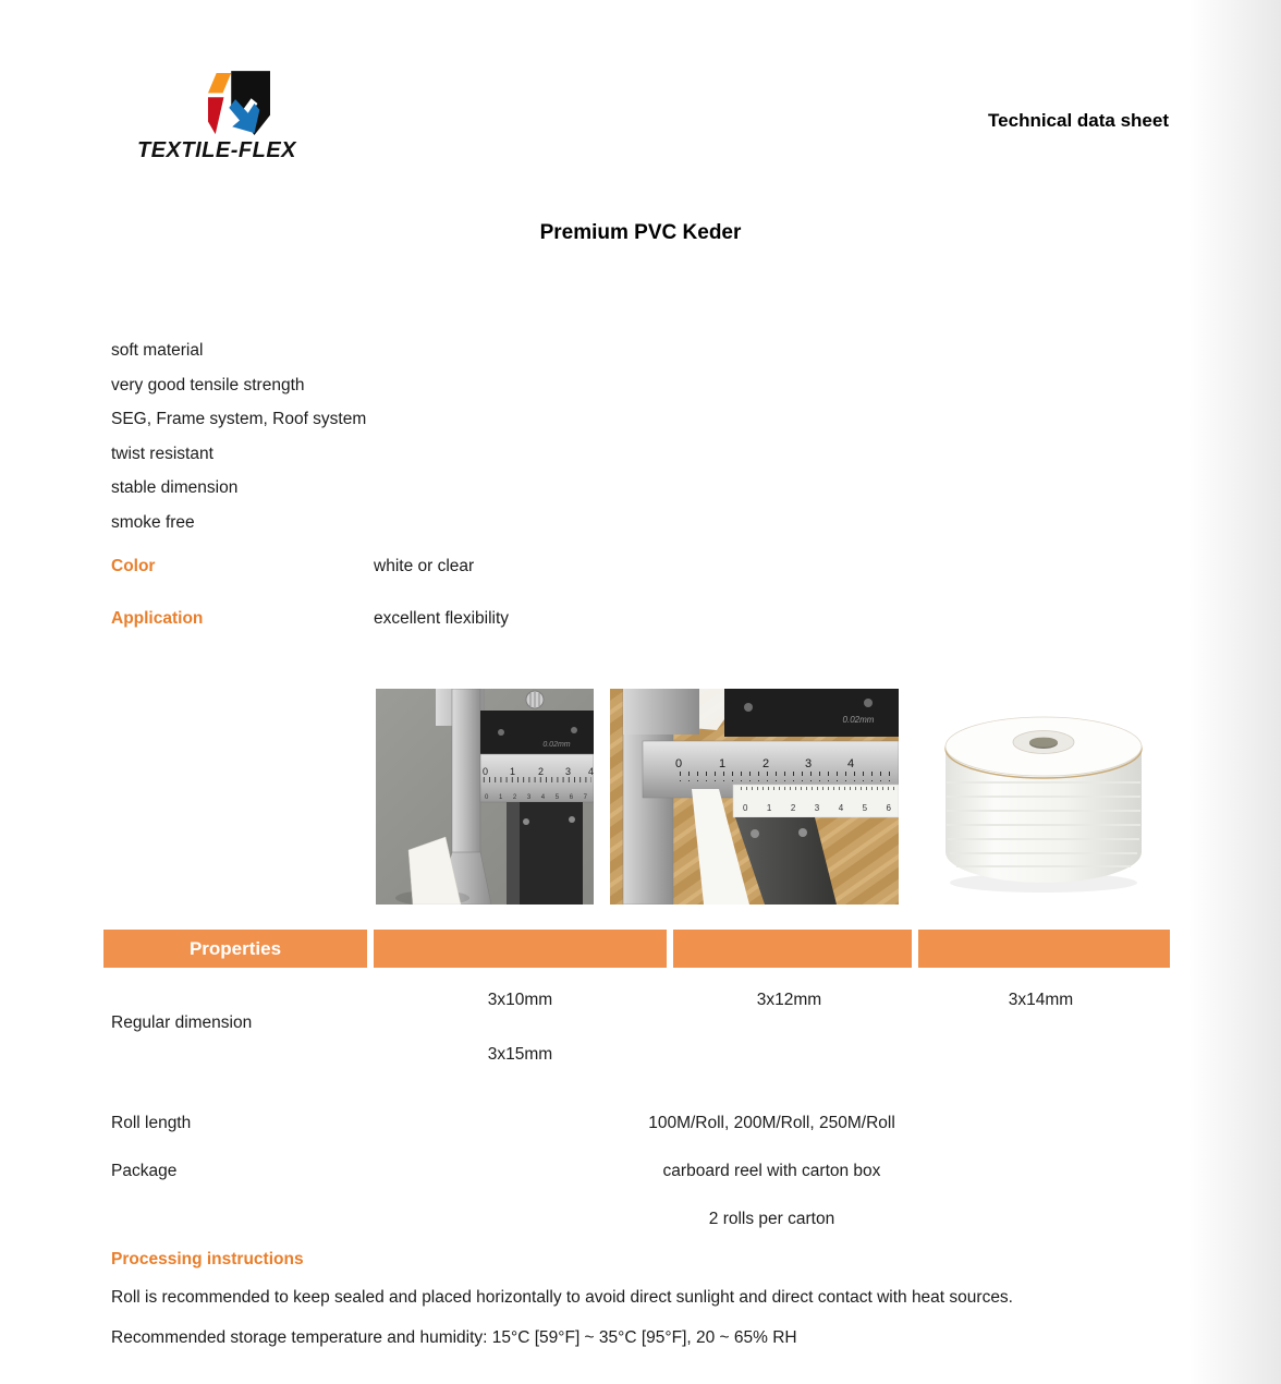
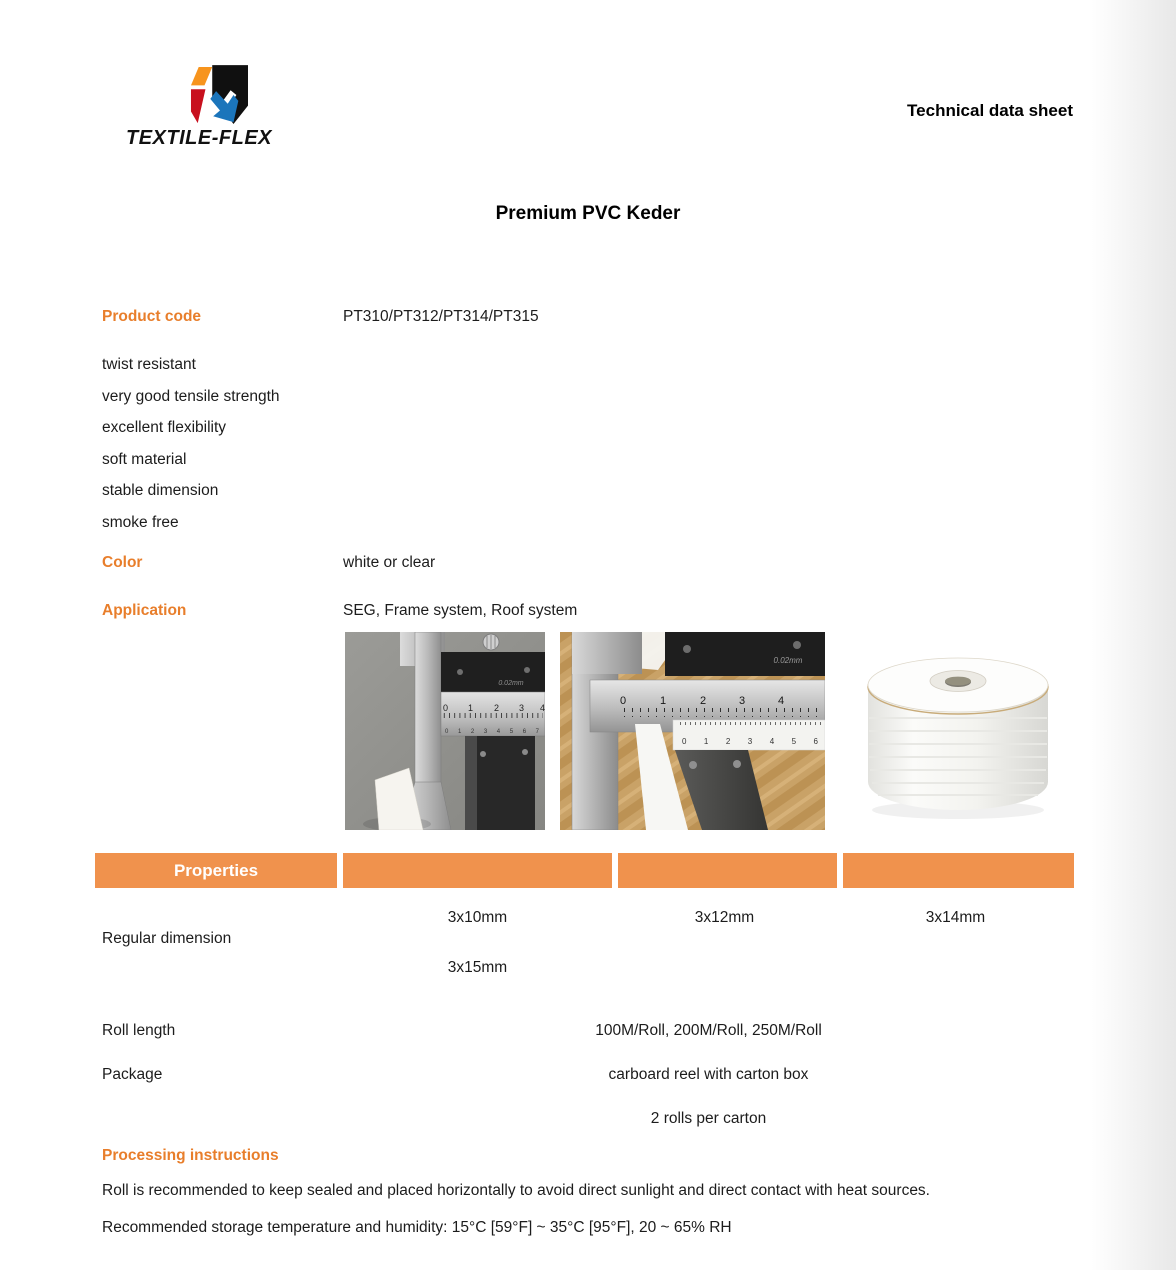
  TEXTILE-FLEX
  Technical data sheet
  Premium PVC Keder
+ Product code
+ PT310/PT312/PT314/PT315
- soft material
+ twist resistant
  very good tensile strength
- SEG, Frame system, Roof system
+ excellent flexibility
- twist resistant
+ soft material
  stable dimension
  smoke free
  Color
  white or clear
  Application
- excellent flexibility
+ SEG, Frame system, Roof system
  0
  1
  2
  3
  4
  0.02mm
  0
  1
  2
  3
  4
  0 1 2 3 4 5 6
  Properties
  Regular dimension
  3x10mm
  3x15mm
  3x12mm
  3x14mm
  Roll length
  100M/Roll, 200M/Roll, 250M/Roll
  Package
  carboard reel with carton box
  2 rolls per carton
  Processing instructions
  Roll is recommended to keep sealed and placed horizontally to avoid direct sunlight and direct contact with heat sources.
  Recommended storage temperature and humidity: 15°C [59°F] ~ 35°C [95°F], 20 ~ 65% RH
